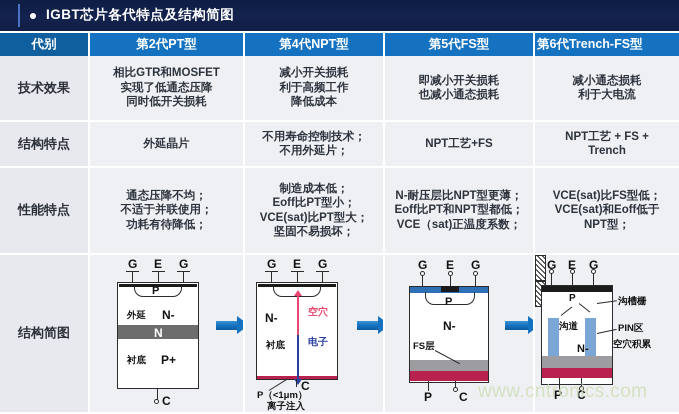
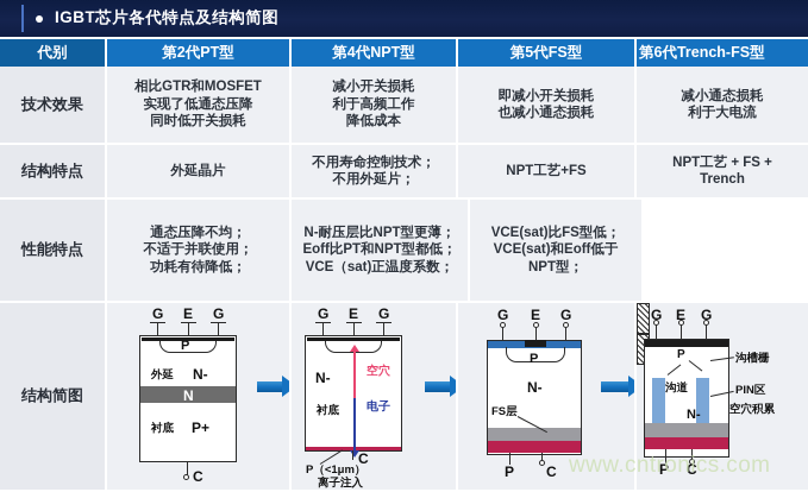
  IGBT芯片各代特点及结构简图
  代别
  第2代PT型
  第4代NPT型
  第5代FS型
  第6代Trench-FS型
  技术效果
  相比GTR和MOSFET
  实现了低通态压降
  同时低开关损耗
  减小开关损耗
  利于高频工作
  降低成本
  即减小开关损耗
  也减小通态损耗
  减小通态损耗
  利于大电流
  结构特点
  外延晶片
  不用寿命控制技术；
  不用外延片；
  NPT工艺+FS
  NPT工艺 + FS +
  Trench
  性能特点
  通态压降不均；
  不适于并联使用；
  功耗有待降低；
- 制造成本低；
- Eoff比PT型小；
- VCE(sat)比PT型大；
- 坚固不易损坏；
  N-耐压层比NPT型更薄；
  Eoff比PT和NPT型都低；
  VCE（sat)正温度系数；
  VCE(sat)比FS型低；
  VCE(sat)和Eoff低于
  NPT型；
  结构简图
  G
  E
  G
  P
  外延
  N-
  N
  衬底
  P+
  C
  G
  E
  G
  N-
  衬底
  空穴
  电子
  C
  P（<1μm）
  离子注入
  G
  E
  G
  P
  N-
  FS层
  P
  C
  G
  E
  G
  P
  沟道
  N-
  沟槽栅
  PIN区
  空穴积累
  P
  C
  www.cntronics.com
